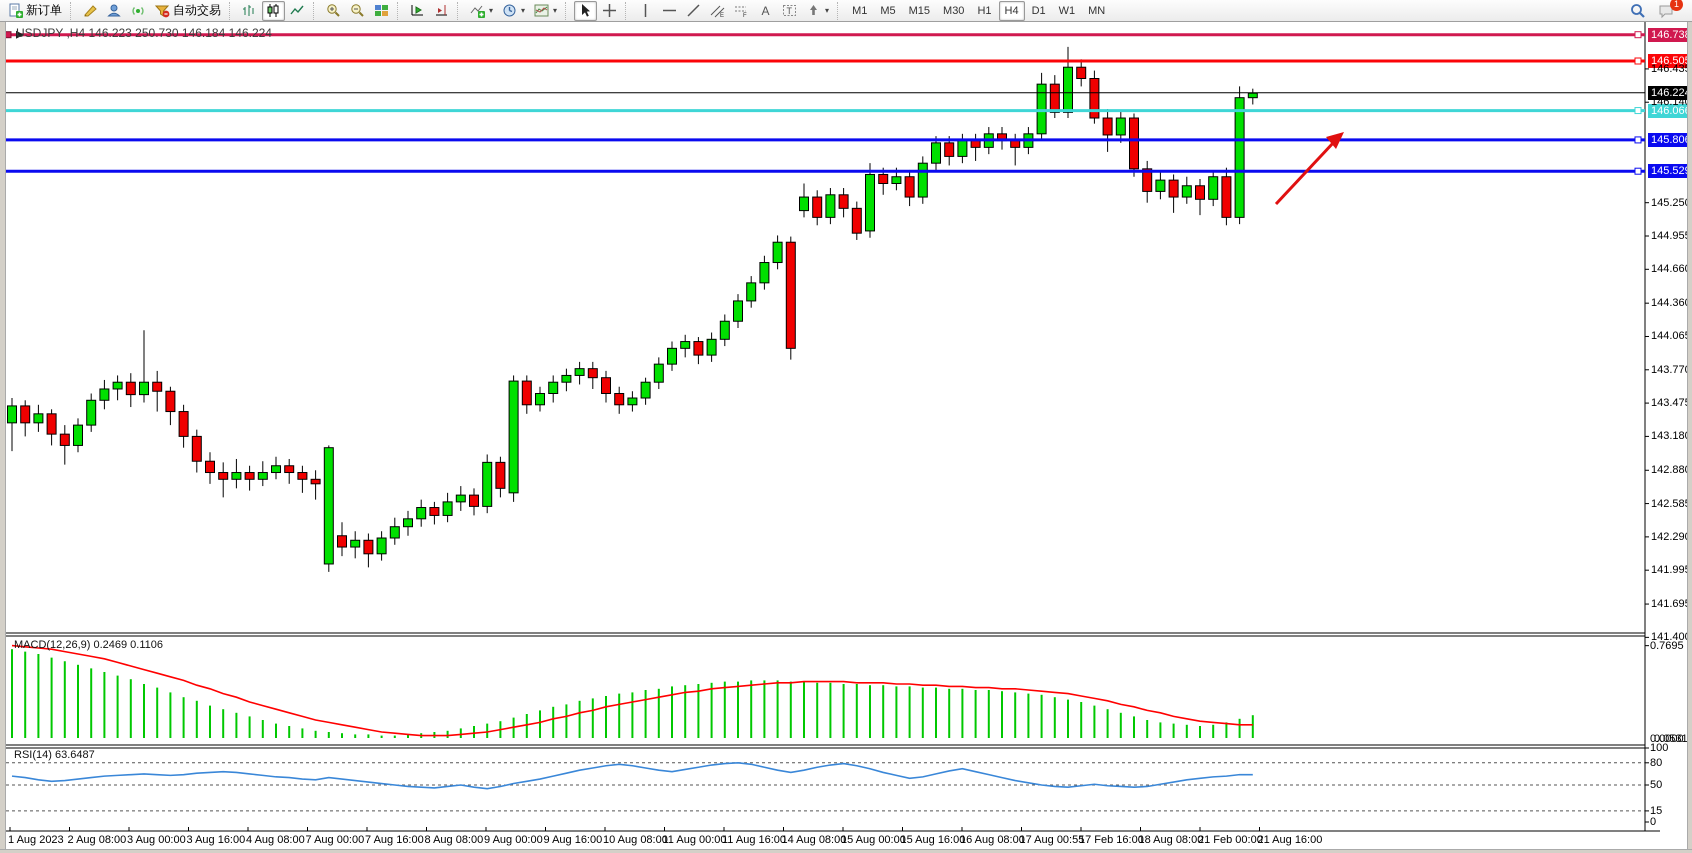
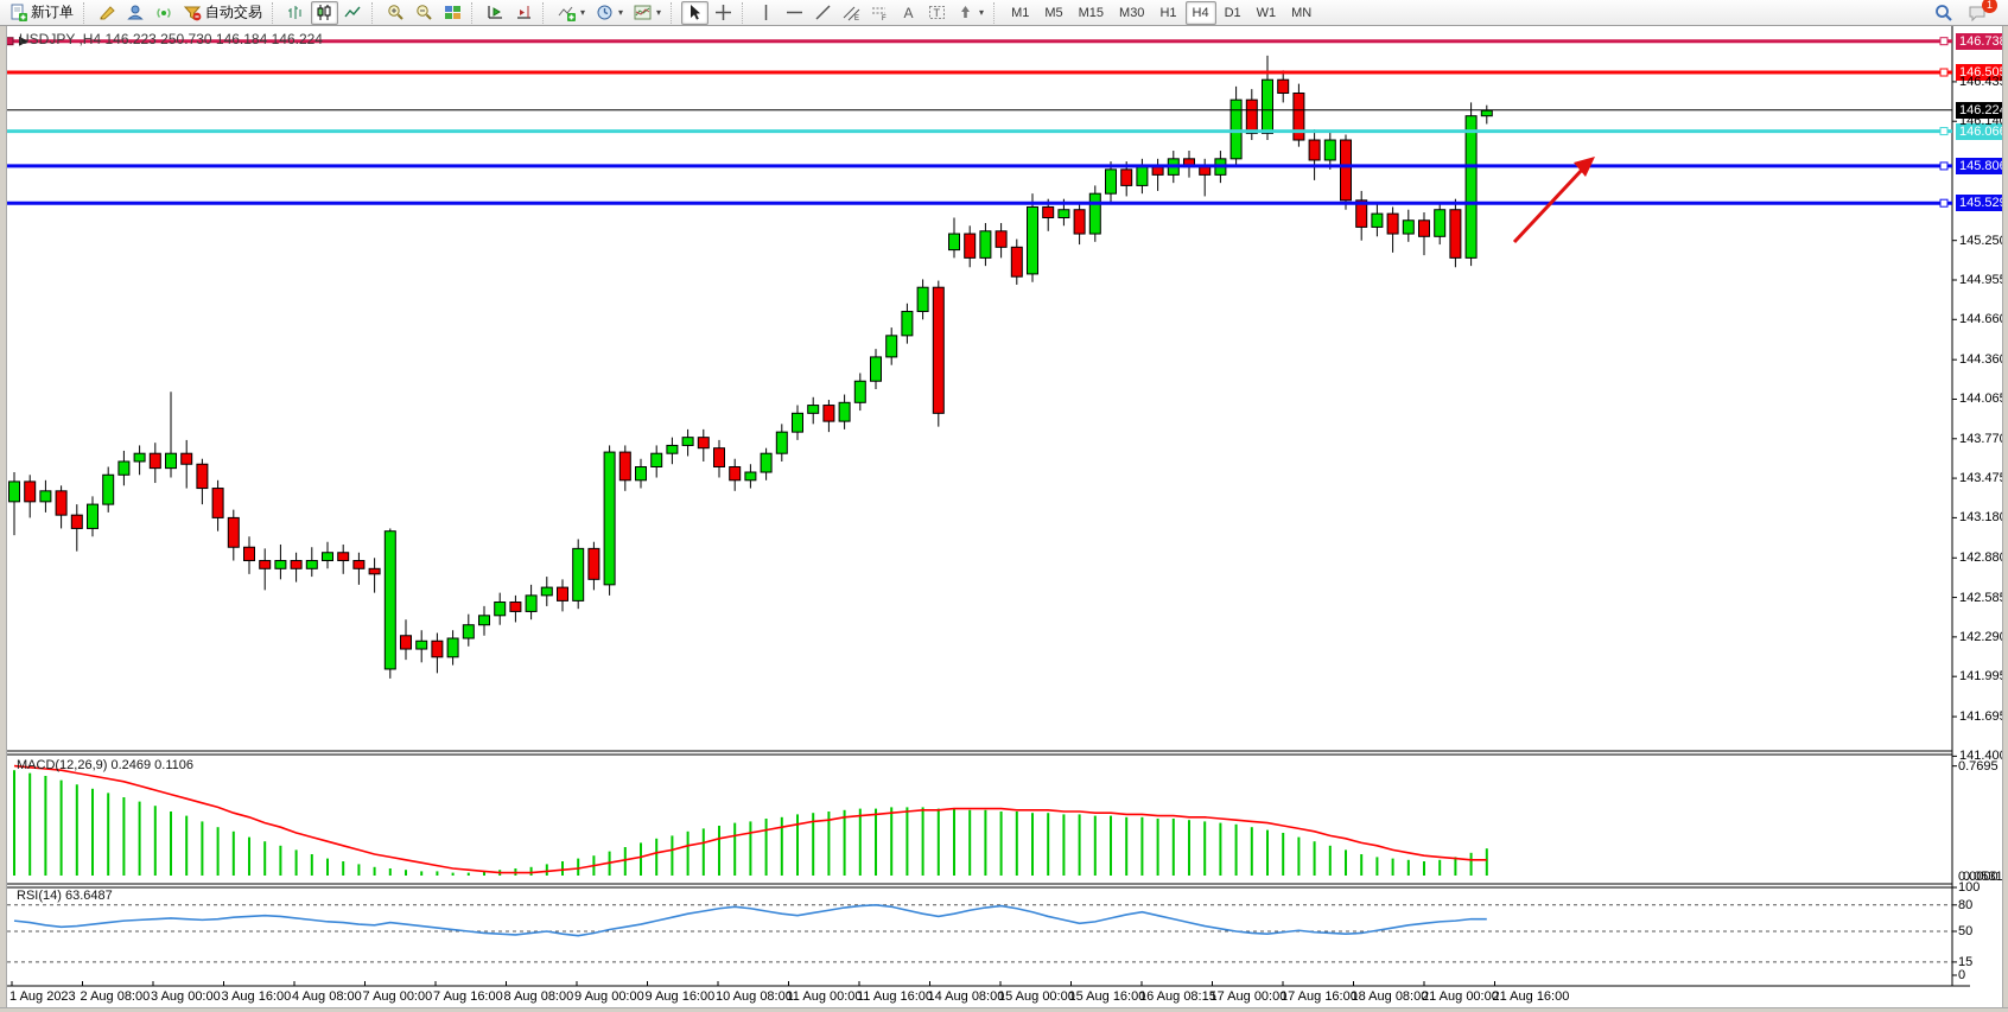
  新订单
  自动交易
  ▾
  ▾
  ▾
  A
  T
  ▾
  M1
  M5
  M15
  M30
  H1
  H4
  D1
  W1
  MN
  1
  USDJPY ,H4 146.223 250.730 146.184 146.224
  MACD(12,26,9) 0.2469 0.1106
  RSI(14) 63.6487
  146.73
  146.50
  146.22
  146.06
  145.80
  145.52
  146.43
  146.14
  145.25
  144.95
  144.66
  144.36
  144.06
  143.77
  143.47
  143.18
  142.88
  142.58
  142.29
  141.99
  141.69
  141.40
  0.7695
  0.0000
  0.0531
  100
  80
  50
  15
  0
  1 Aug 2023
  2 Aug 08:00
  3 Aug 00:00
  3 Aug 16:00
  4 Aug 08:00
  7 Aug 00:00
  7 Aug 16:00
  8 Aug 08:00
  9 Aug 00:00
  9 Aug 16:00
  10 Aug 08:00
  11 Aug 00:00
  11 Aug 16:00
  14 Aug 08:00
  15 Aug 00:00
  15 Aug 16:00
- 16 Aug 08:00
+ 16 Aug 08:15
- 17 Aug 00:55
+ 17 Aug 00:00
- 17 Feb 16:00
+ 17 Aug 16:00
  18 Aug 08:00
- 21 Feb 00:00
+ 21 Aug 00:00
  21 Aug 16:00
